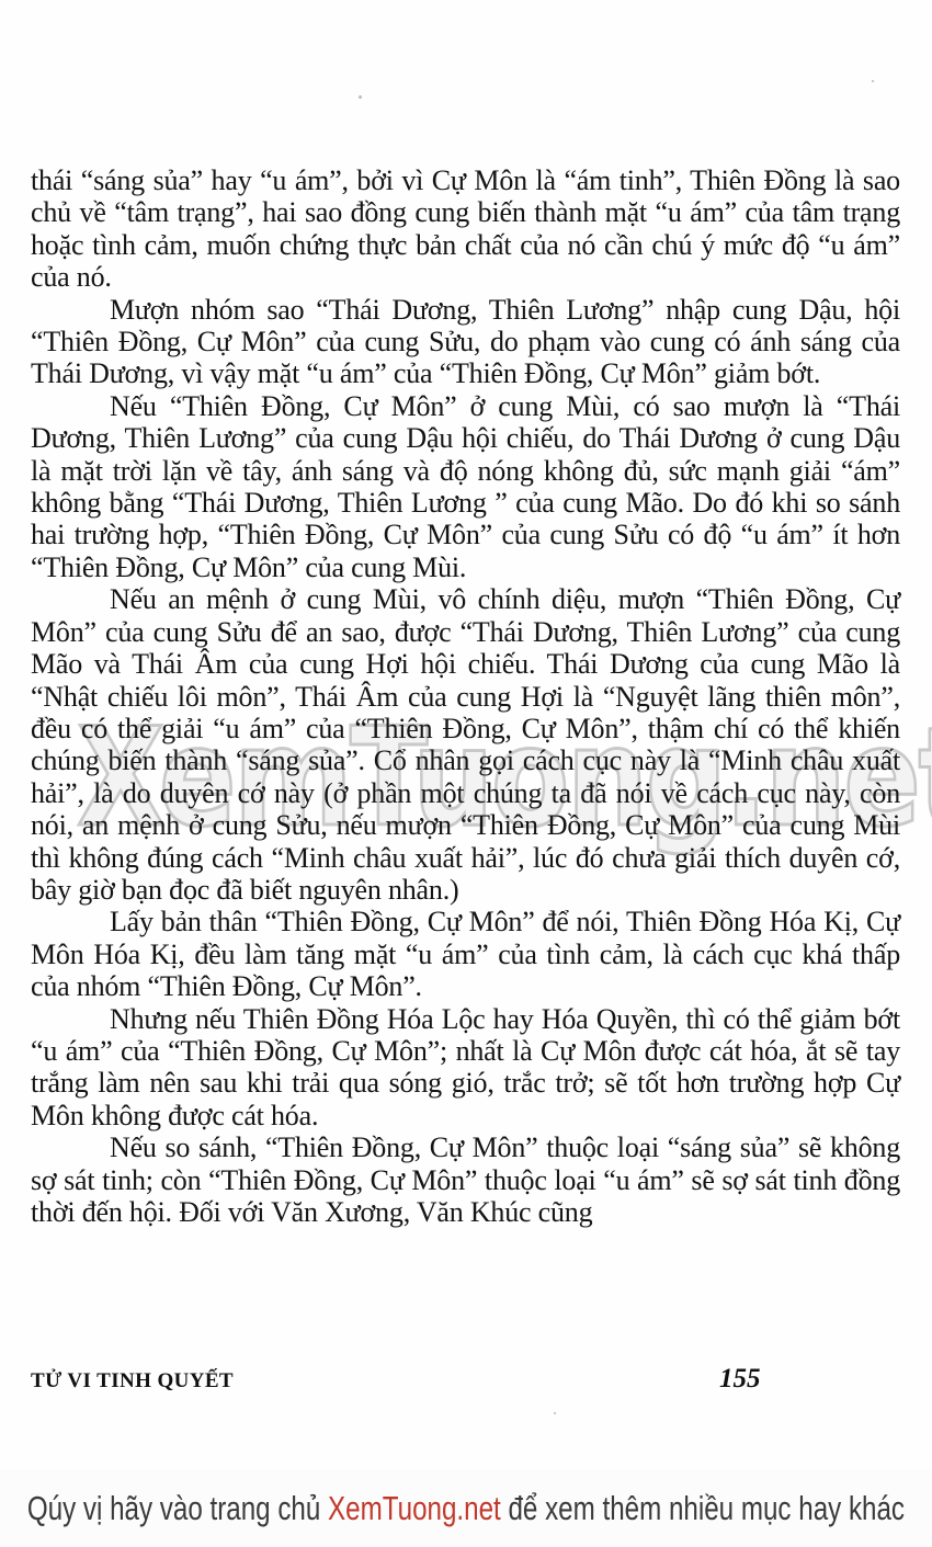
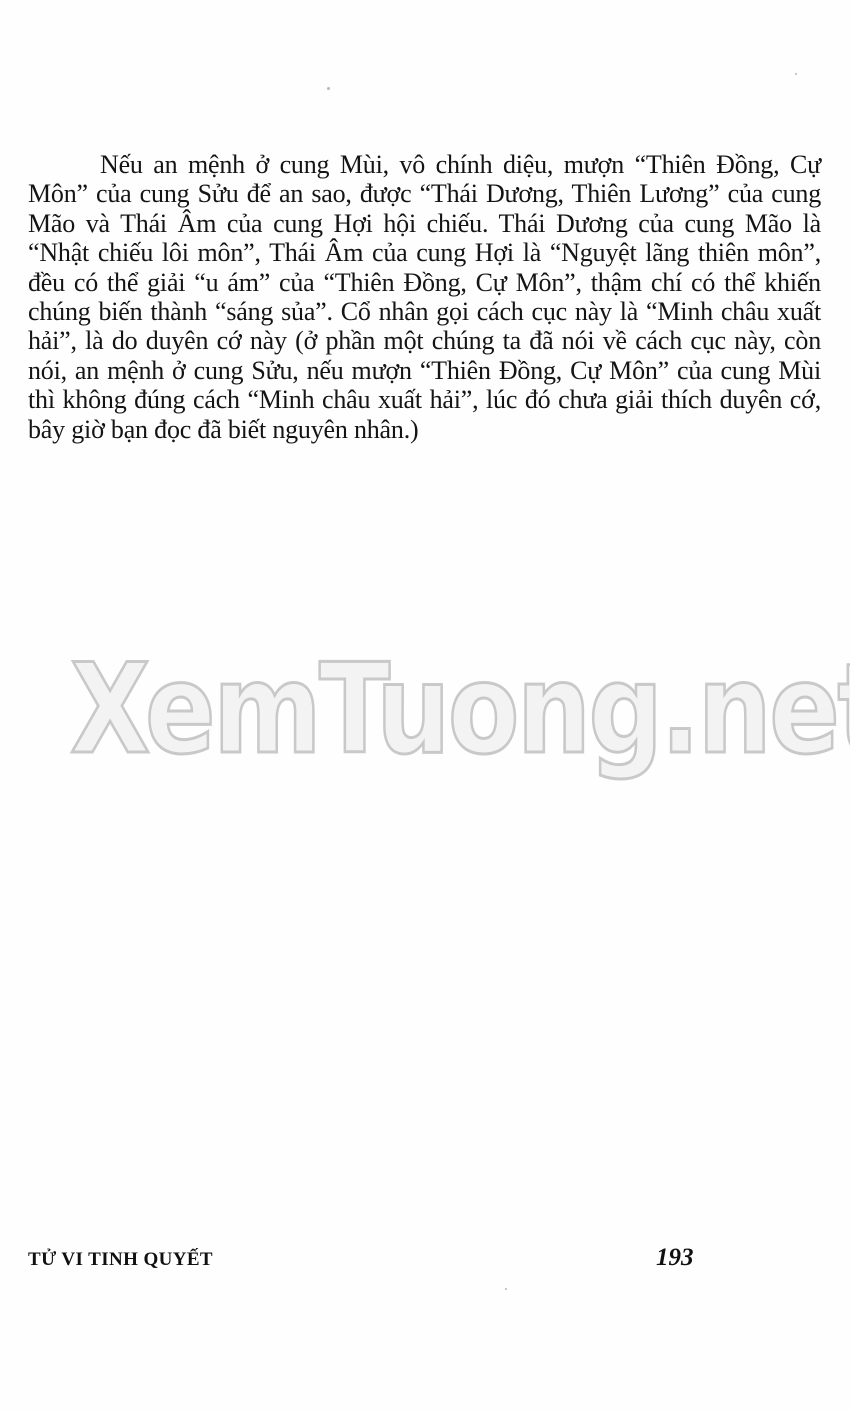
  XemTuong.ne
- thái “sáng sủa” hay “u ám”, bởi vì Cự Môn là “ám tinh”, Thiên Đồng là sao chủ về “tâm trạng”, hai sao đồng cung biến thành mặt “u ám” của tâm trạng hoặc tình cảm, muốn chứng thực bản chất của nó cần chú ý mức độ “u ám” của nó.
- Mượn nhóm sao “Thái Dương, Thiên Lương” nhập cung Dậu, hội “Thiên Đồng, Cự Môn” của cung Sửu, do phạm vào cung có ánh sáng của Thái Dương, vì vậy mặt “u ám” của “Thiên Đồng, Cự Môn” giảm bớt.
- Nếu “Thiên Đồng, Cự Môn” ở cung Mùi, có sao mượn là “Thái Dương, Thiên Lương” của cung Dậu hội chiếu, do Thái Dương ở cung Dậu là mặt trời lặn về tây, ánh sáng và độ nóng không đủ, sức mạnh giải “ám” không bằng “Thái Dương, Thiên Lương ” của cung Mão. Do đó khi so sánh hai trường hợp, “Thiên Đồng, Cự Môn” của cung Sửu có độ “u ám” ít hơn “Thiên Đồng, Cự Môn” của cung Mùi.
  Nếu an mệnh ở cung Mùi, vô chính diệu, mượn “Thiên Đồng, Cự Môn” của cung Sửu để an sao, được “Thái Dương, Thiên Lương” của cung Mão và Thái Âm của cung Hợi hội chiếu. Thái Dương của cung Mão là “Nhật chiếu lôi môn”, Thái Âm của cung Hợi là “Nguyệt lãng thiên môn”, đều có thể giải “u ám” của “Thiên Đồng, Cự Môn”, thậm chí có thể khiến chúng biến thành “sáng sủa”. Cổ nhân gọi cách cục này là “Minh châu xuất hải”, là do duyên cớ này (ở phần một chúng ta đã nói về cách cục này, còn nói, an mệnh ở cung Sửu, nếu mượn “Thiên Đồng, Cự Môn” của cung Mùi thì không đúng cách “Minh châu xuất hải”, lúc đó chưa giải thích duyên cớ, bây giờ bạn đọc đã biết nguyên nhân.)
- Lấy bản thân “Thiên Đồng, Cự Môn” để nói, Thiên Đồng Hóa Kị, Cự Môn Hóa Kị, đều làm tăng mặt “u ám” của tình cảm, là cách cục khá thấp của nhóm “Thiên Đồng, Cự Môn”.
- Nhưng nếu Thiên Đồng Hóa Lộc hay Hóa Quyền, thì có thể giảm bớt “u ám” của “Thiên Đồng, Cự Môn”; nhất là Cự Môn được cát hóa, ắt sẽ tay trắng làm nên sau khi trải qua sóng gió, trắc trở; sẽ tốt hơn trường hợp Cự Môn không được cát hóa.
- Nếu so sánh, “Thiên Đồng, Cự Môn” thuộc loại “sáng sủa” sẽ không sợ sát tinh; còn “Thiên Đồng, Cự Môn” thuộc loại “u ám” sẽ sợ sát tinh đồng thời đến hội. Đối với Văn Xương, Văn Khúc cũng
  TỬ VI TINH QUYẾT
- 155
+ 193
- Qúy vị hãy vào trang chủ XemTuong.net để xem thêm nhiều mục hay khác
